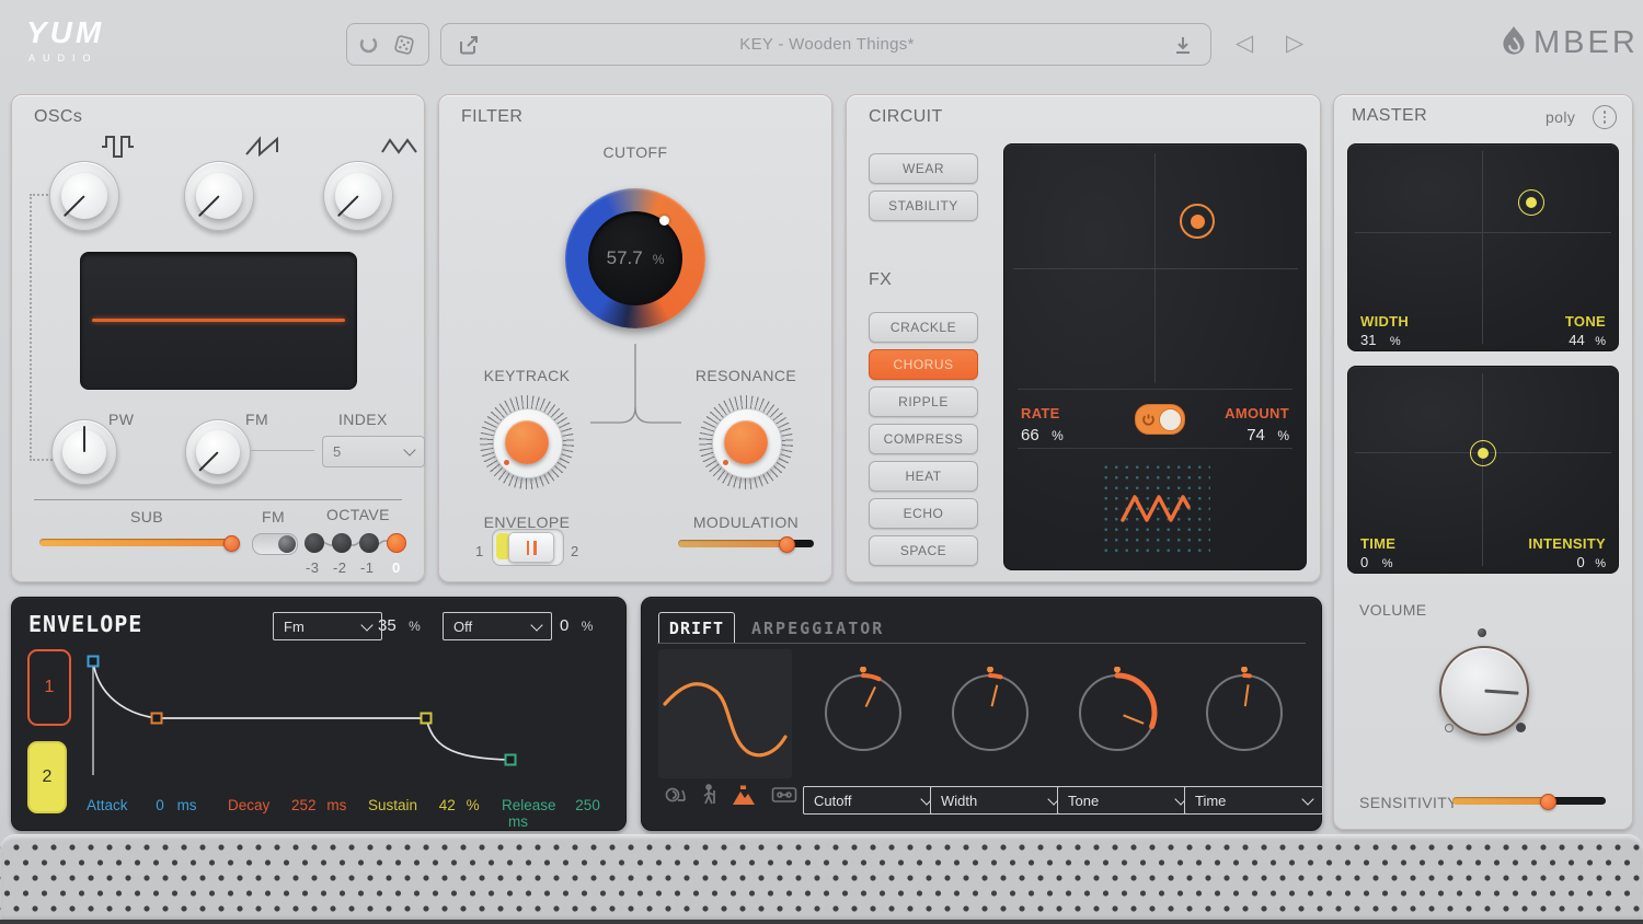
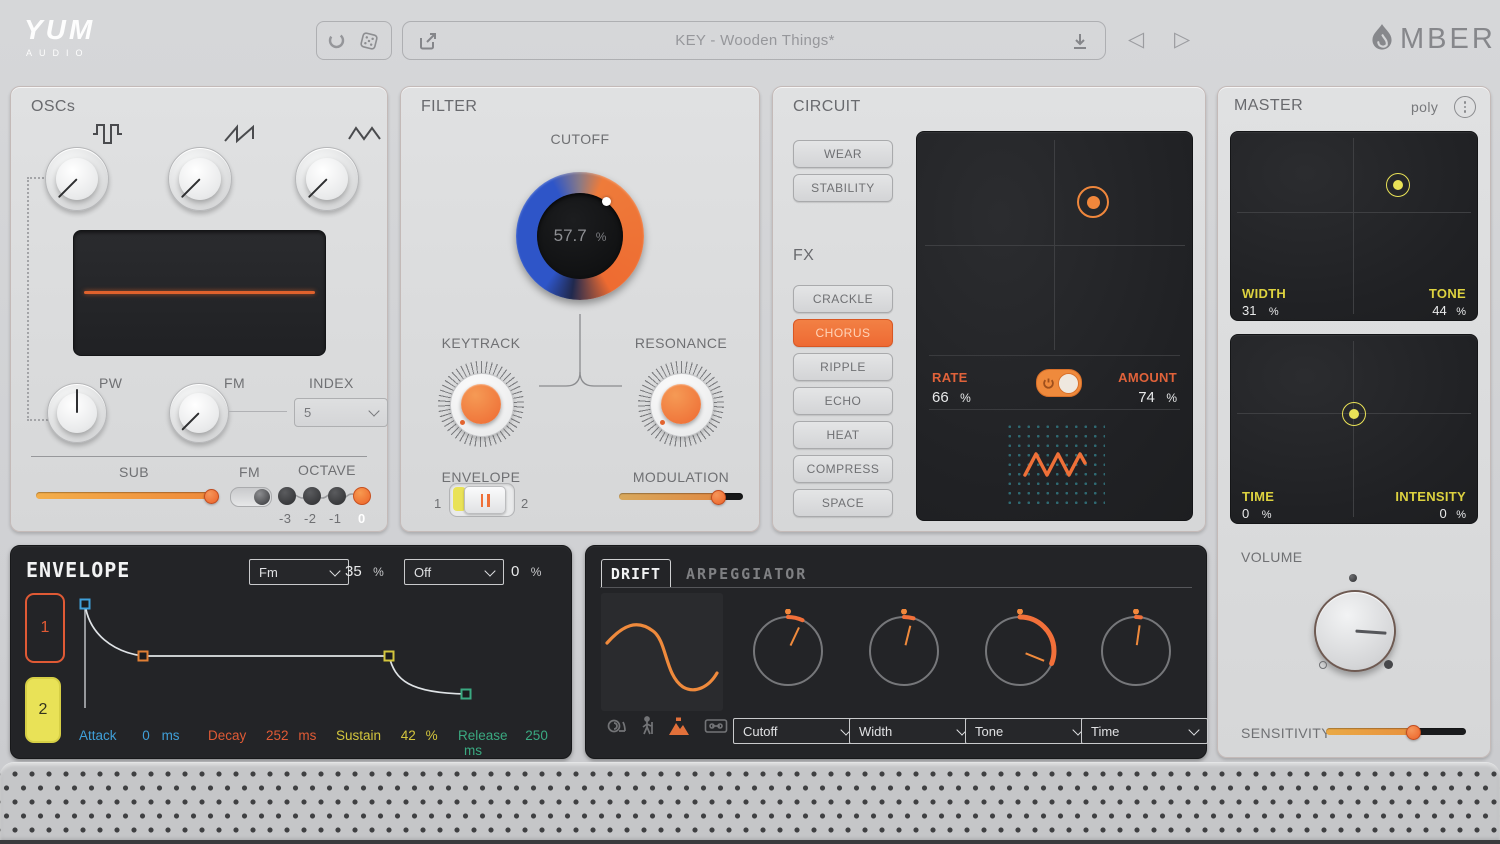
  YUM
  AUDIO
  KEY - Wooden Things*
  ◁
  ▷
  MBER
  OSCs
  PW
  FM
  INDEX
  5
  SUB
  FM
  OCTAVE
  -3
  -2
  -1
  0
  FILTER
  CUTOFF
  57.7
  %
  KEYTRACK
  RESONANCE
  ENVELOPE
  1
  2
  MODULATION
  CIRCUIT
  WEAR
  STABILITY
  FX
  CRACKLE
  CHORUS
  RIPPLE
- COMPRESS
+ ECHO
  HEAT
- ECHO
+ COMPRESS
  SPACE
  RATE
  66 %
  AMOUNT
  74 %
  MASTER
  poly
  WIDTH
  31 %
  TONE
  44 %
  TIME
  0 %
  INTENSITY
  0 %
  VOLUME
  SENSITIVIT
  ENVELOPE
  Fm
  35 %
  Off
  0 %
  1
  2
  Attack 0 ms
  Decay 252 ms
  Sustain 42 %
  Release 250 ms
  DRIFT
  ARPEGGIATOR
  Cutoff
  Width
  Tone
  Time
